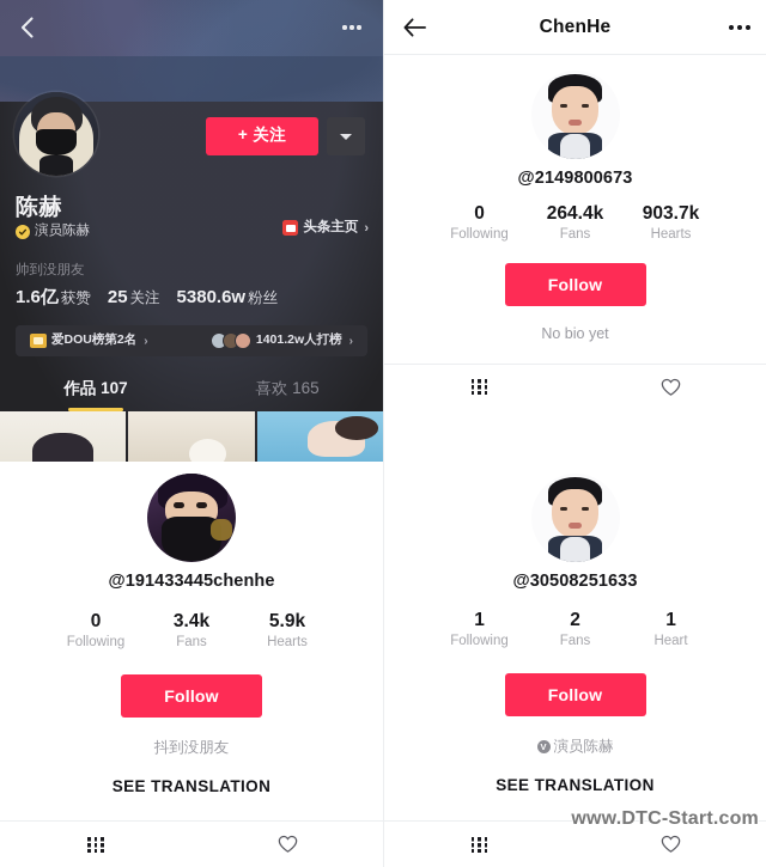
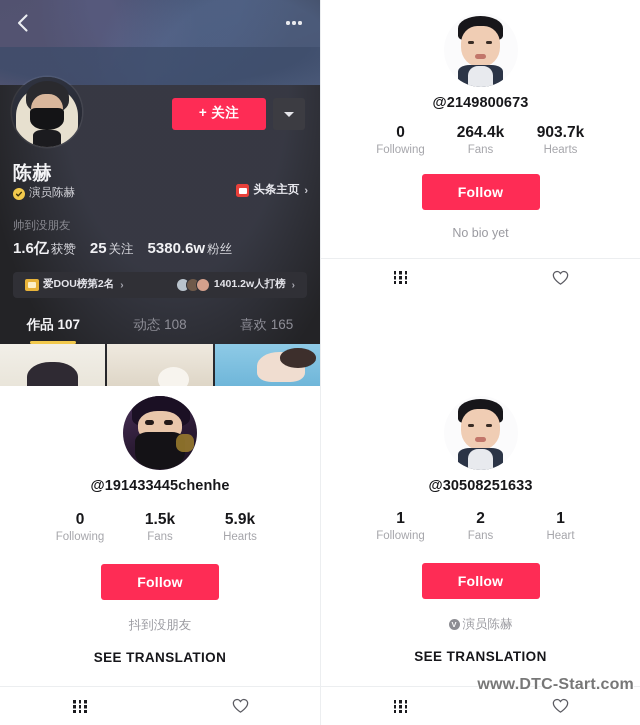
  + 关注
  陈赫
  演员陈赫
  头条主页
  ›
  帅到没朋友
  1.6亿 获赞
  25 关注
  5380.6w 粉丝
  爱DOU榜第2名
  ›
  1401.2w人打榜
  ›
  作品 107
+ 动态 108
  喜欢 165
  @191433445chenhe
  0
  Following
- 3.4k
+ 1.5k
  Fans
  5.9k
  Hearts
  Follow
  抖到没朋友
  SEE TRANSLATION
- ChenHe
  @2149800673
  0
  Following
  264.4k
  Fans
  903.7k
  Hearts
  Follow
  No bio yet
  @30508251633
  1
  Following
  2
  Fans
  1
  Heart
  Follow
  V
  演员陈赫
  SEE TRANSLATION
  www.DTC-Start.com
